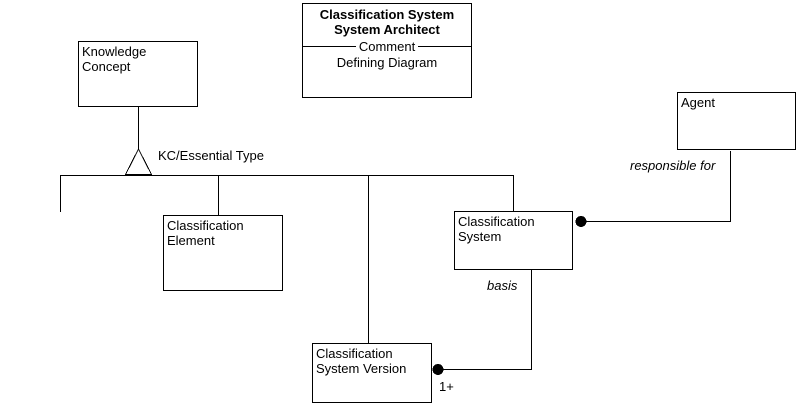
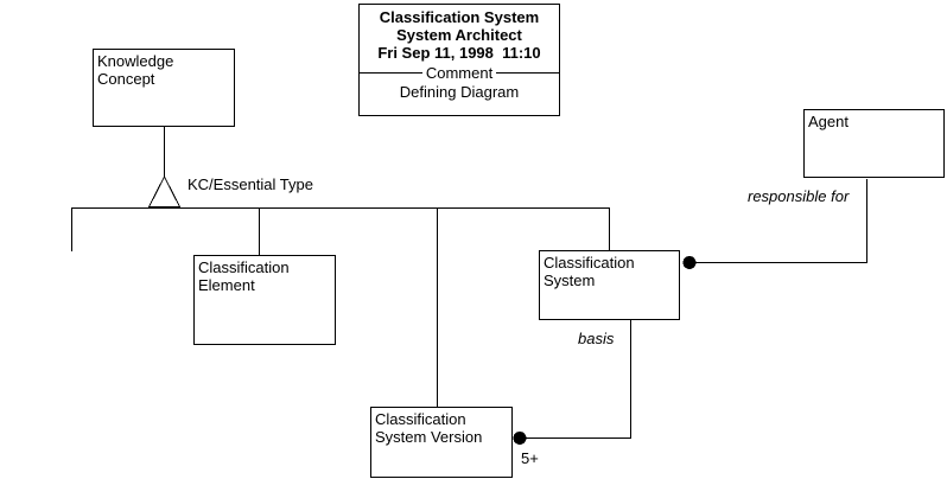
  Classification System
  System Architect
+ Fri Sep 11, 1998 11:10
  Comment
  Defining Diagram
  Knowledge Concept
  Classification Element
  Classification System
  Classification System Version
  Agent
  KC/Essential Type
  responsible for
  basis
- 1+
+ 5+
